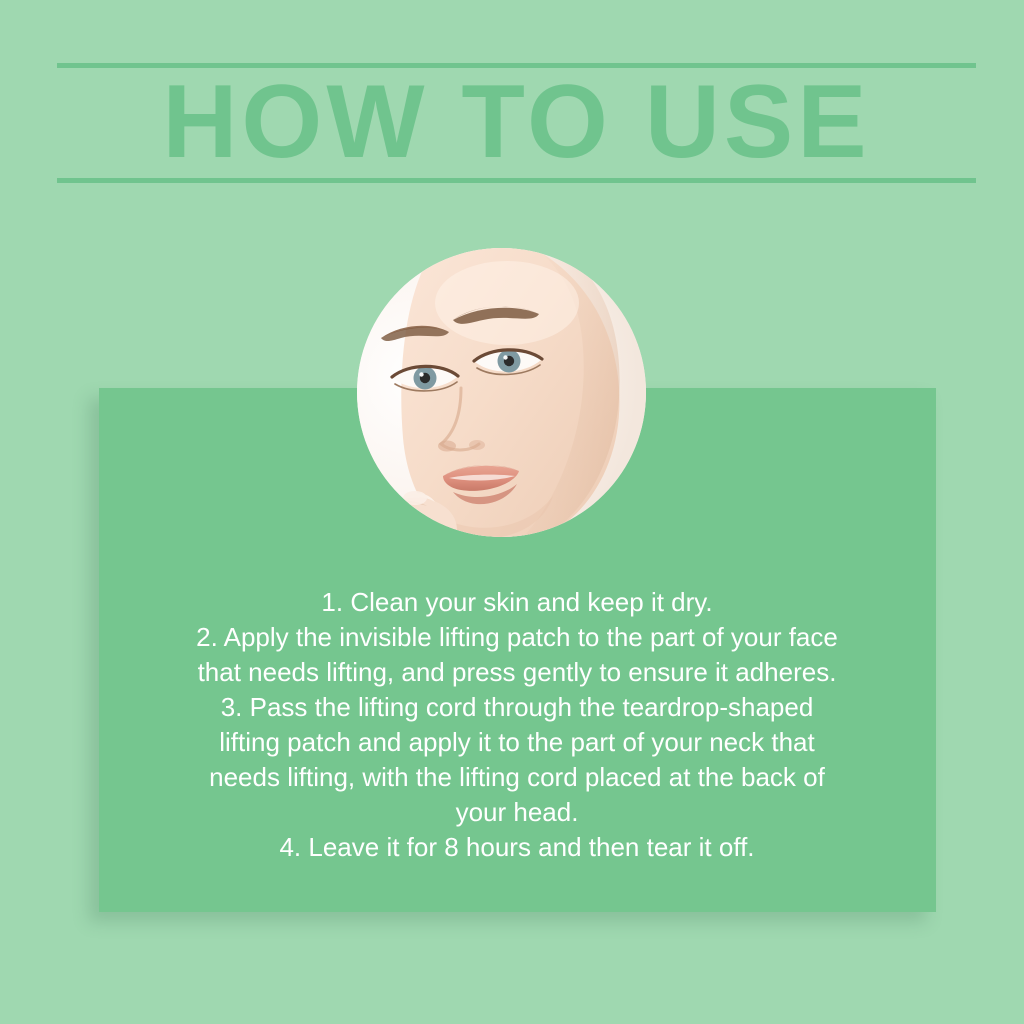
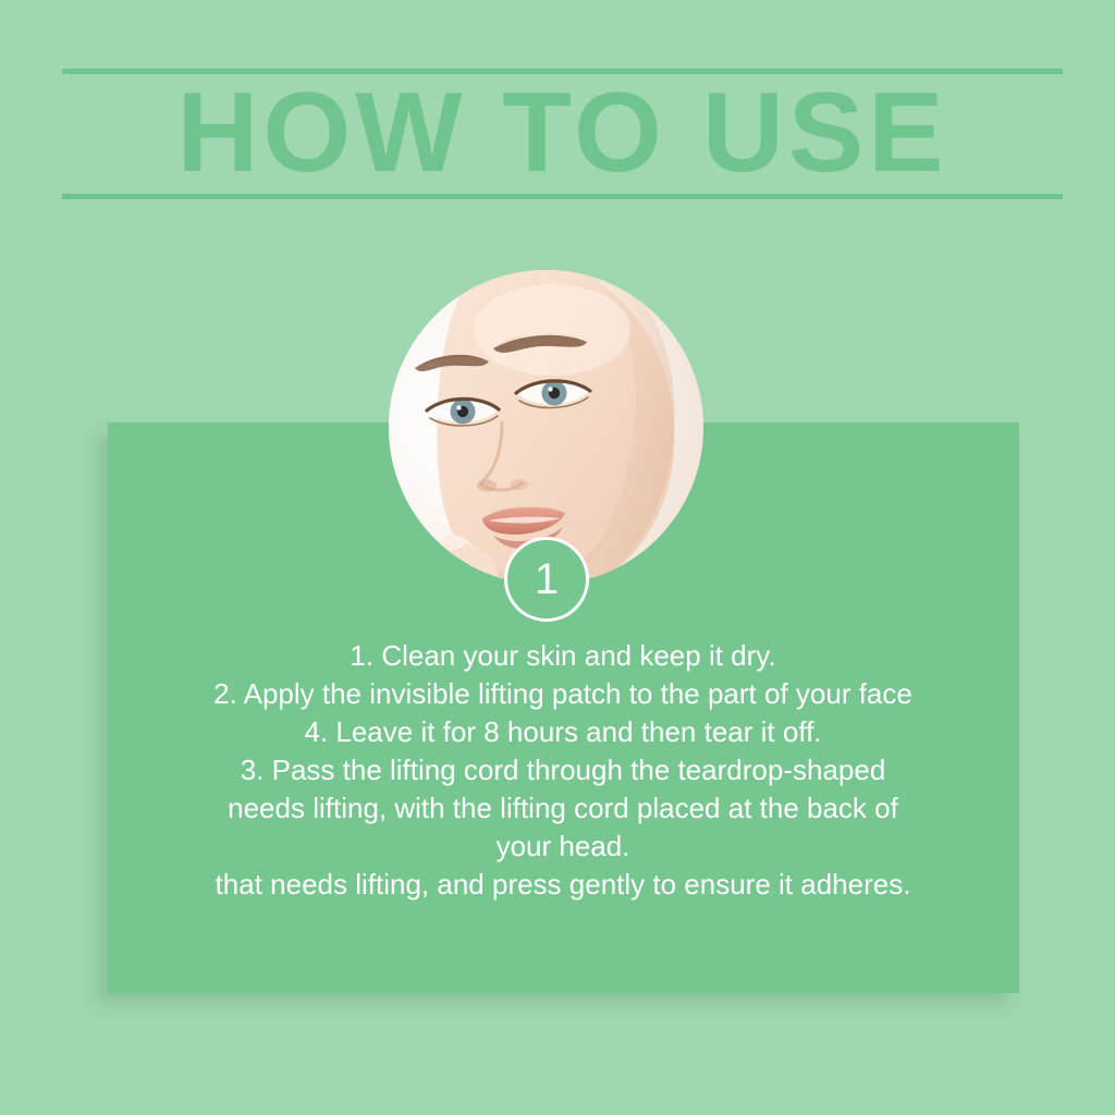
  HOW TO USE
+ 1
  1. Clean your skin and keep it dry.
  2. Apply the invisible lifting patch to the part of your face
- that needs lifting, and press gently to ensure it adheres.
+ 4. Leave it for 8 hours and then tear it off.
  3. Pass the lifting cord through the teardrop-shaped
- lifting patch and apply it to the part of your neck that
  needs lifting, with the lifting cord placed at the back of
  your head.
- 4. Leave it for 8 hours and then tear it off.
+ that needs lifting, and press gently to ensure it adheres.
